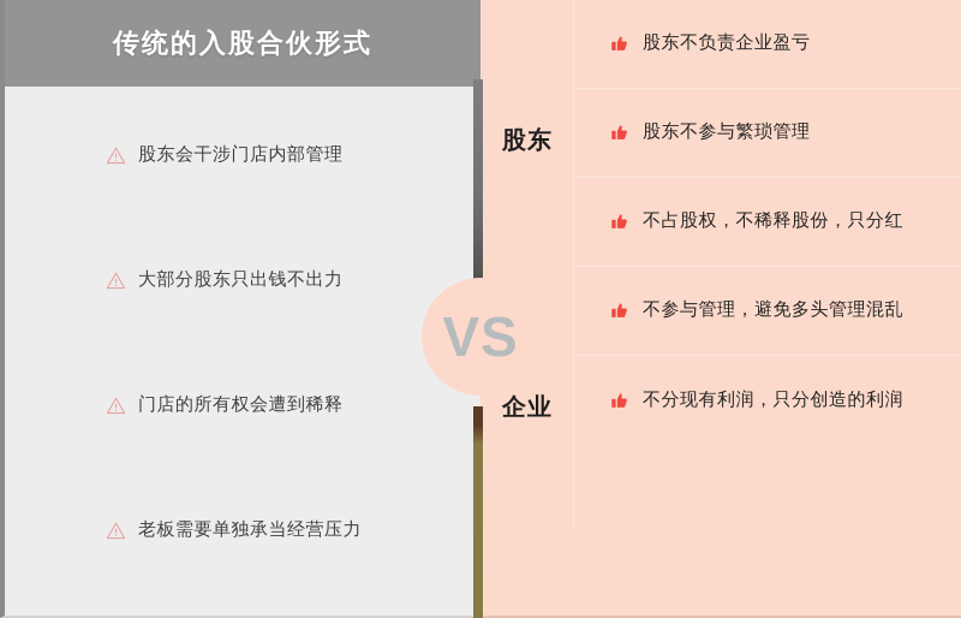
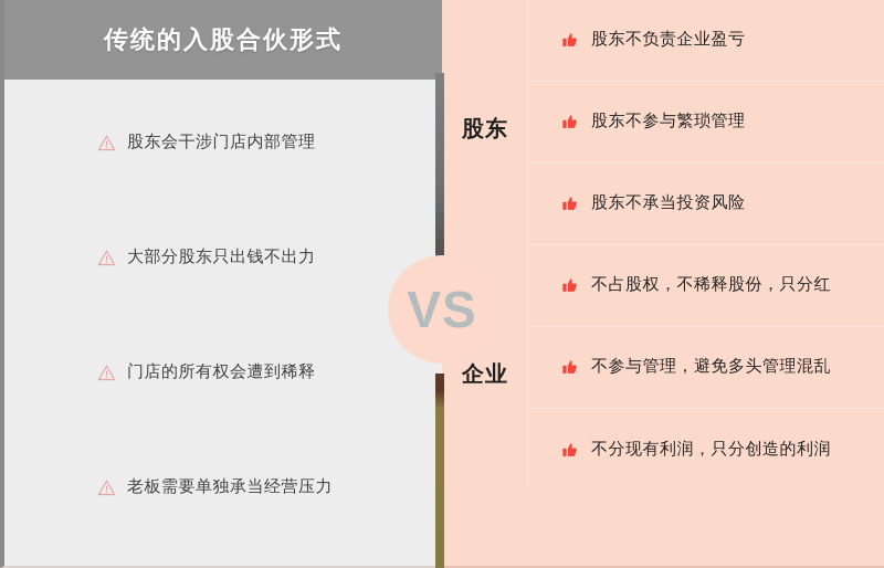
  传统的入股合伙形式
  股东会干涉门店内部管理
  大部分股东只出钱不出力
  门店的所有权会遭到稀释
  老板需要单独承当经营压力
  股东
  企业
  股东不负责企业盈亏
  股东不参与繁琐管理
+ 股东不承当投资风险
  不占股权，不稀释股份，只分红
  不参与管理，避免多头管理混乱
  不分现有利润，只分创造的利润
  VS
